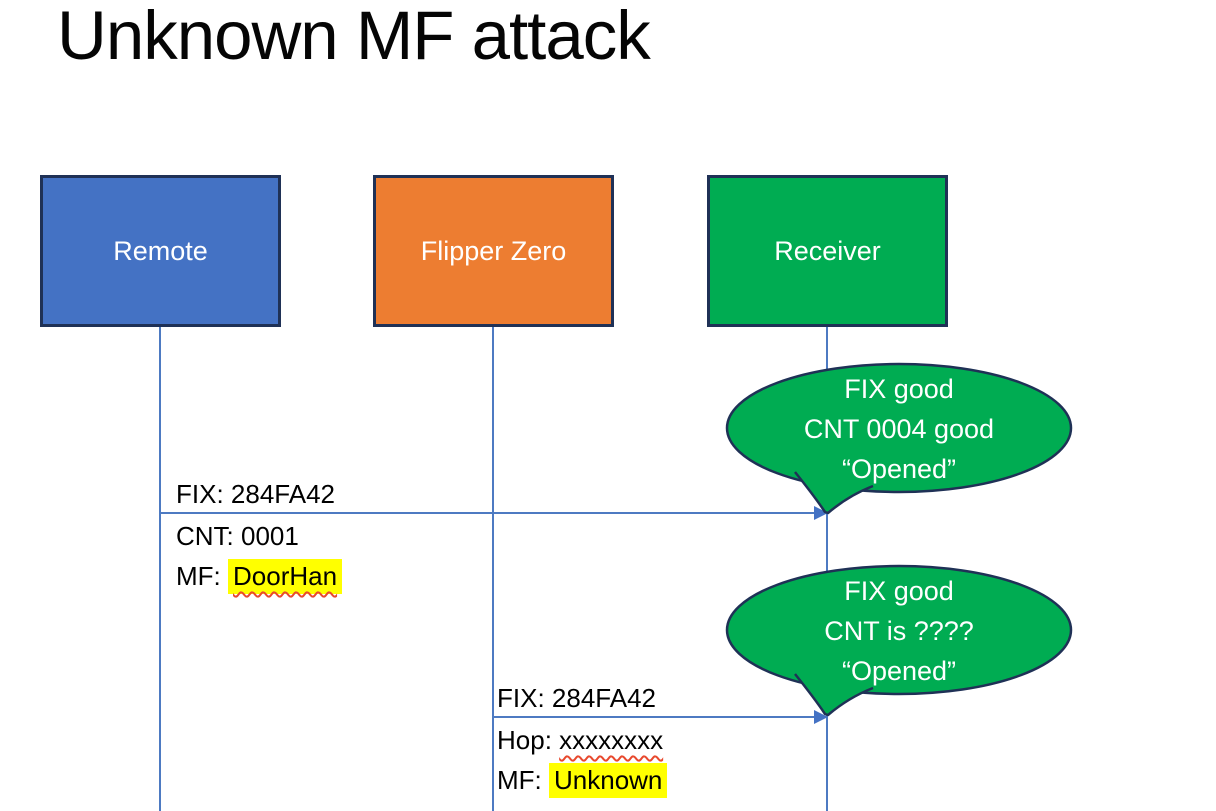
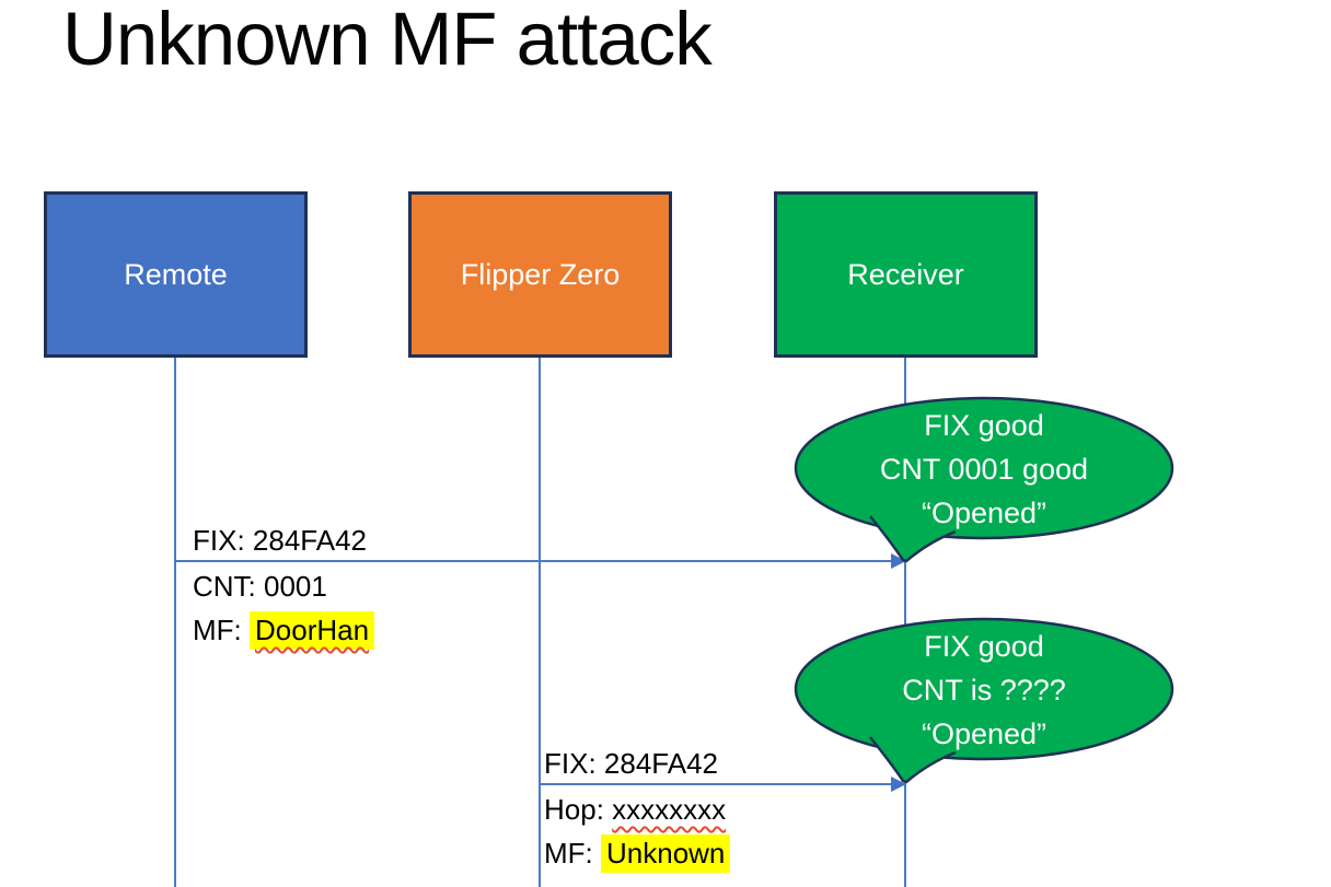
  Unknown MF attack
  Remote
  Flipper Zero
  Receiver
  FIX: 284FA42
  CNT: 0001
  MF: DoorHan
  FIX: 284FA42
  Hop: xxxxxxxx
  MF: Unknown
  FIX good
- CNT 0004 good
+ CNT 0001 good
  “Opened”
  FIX good
  CNT is ????
  “Opened”
